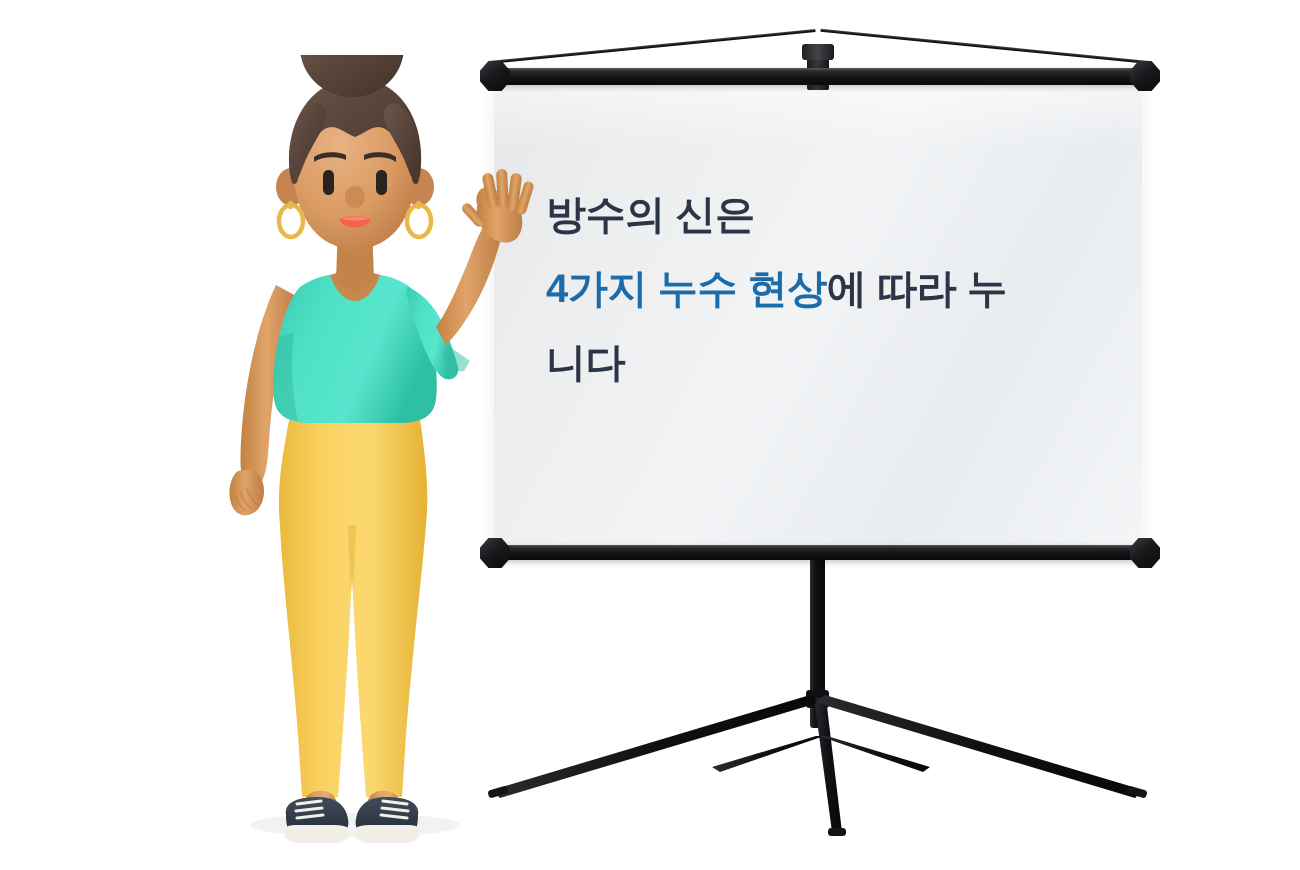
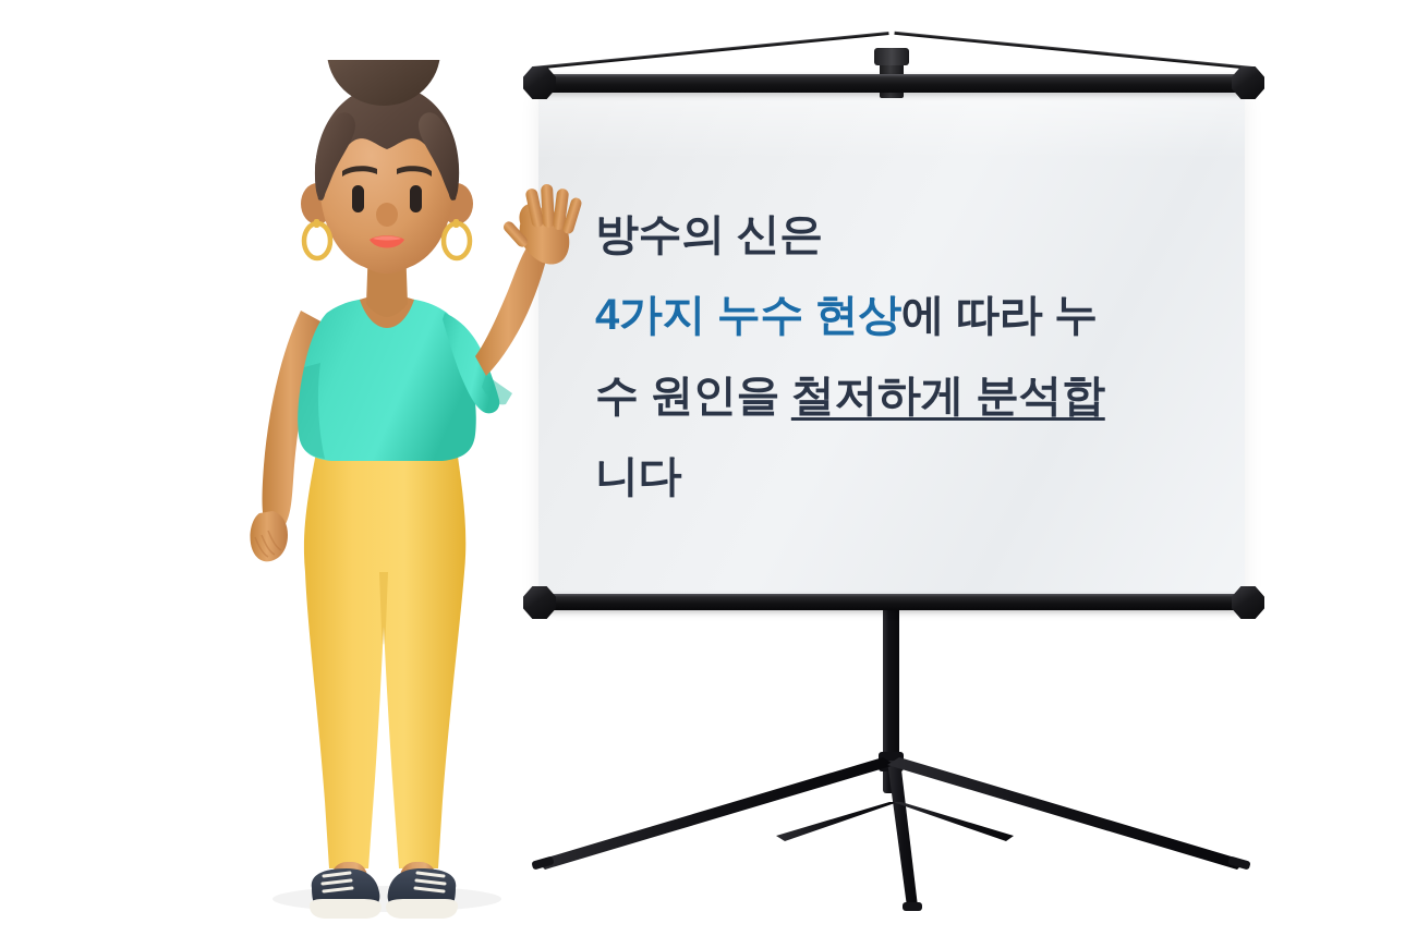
  방수의 신은
  4가지 누수 현상에 따라 누
+ 수 원인을 철저하게 분석합
  니다
